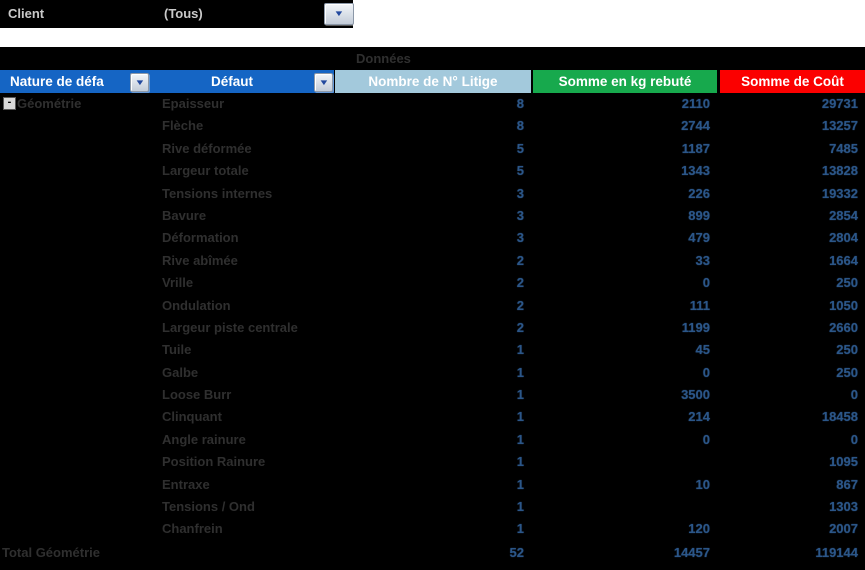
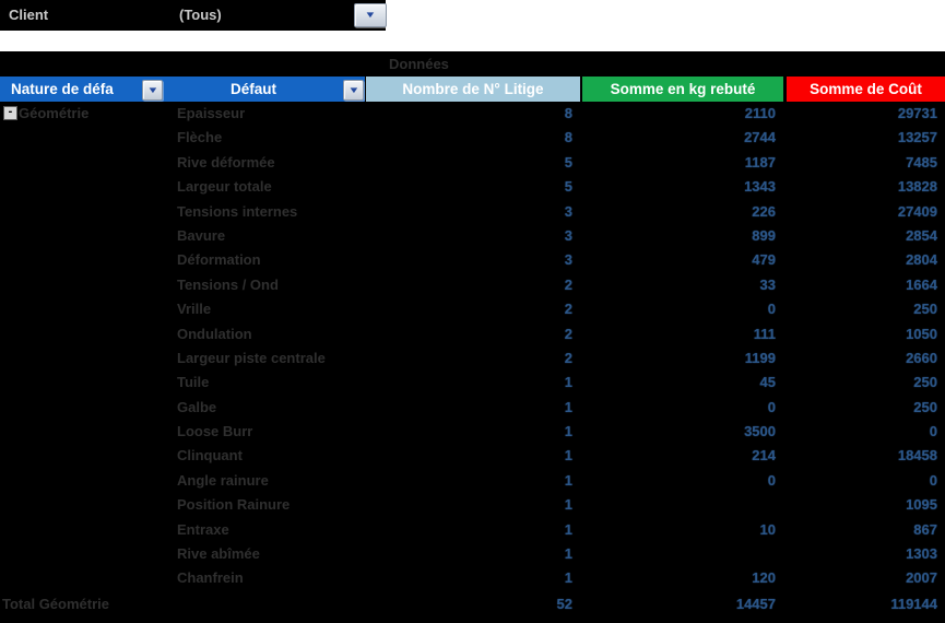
  Client
  (Tous)
  ▼
  Données
  Nature de défa
  ▼
  Défaut
  ▼
  Nombre de N° Litige
  Somme en kg rebuté
  Somme de Coût
  -
  Géométrie
  Epaisseur
  8
  2110
  29731
  Flèche
  8
  2744
  13257
  Rive déformée
  5
  1187
  7485
  Largeur totale
  5
  1343
  13828
  Tensions internes
  3
  226
- 19332
+ 27409
  Bavure
  3
  899
  2854
  Déformation
  3
  479
  2804
- Rive abîmée
+ Tensions / Ond
  2
  33
  1664
  Vrille
  2
  0
  250
  Ondulation
  2
  111
  1050
  Largeur piste centrale
  2
  1199
  2660
  Tuile
  1
  45
  250
  Galbe
  1
  0
  250
  Loose Burr
  1
  3500
  0
  Clinquant
  1
  214
  18458
  Angle rainure
  1
  0
  0
  Position Rainure
  1
  1095
  Entraxe
  1
  10
  867
- Tensions / Ond
+ Rive abîmée
  1
  1303
  Chanfrein
  1
  120
  2007
  Total Géométrie
  52
  14457
  119144
